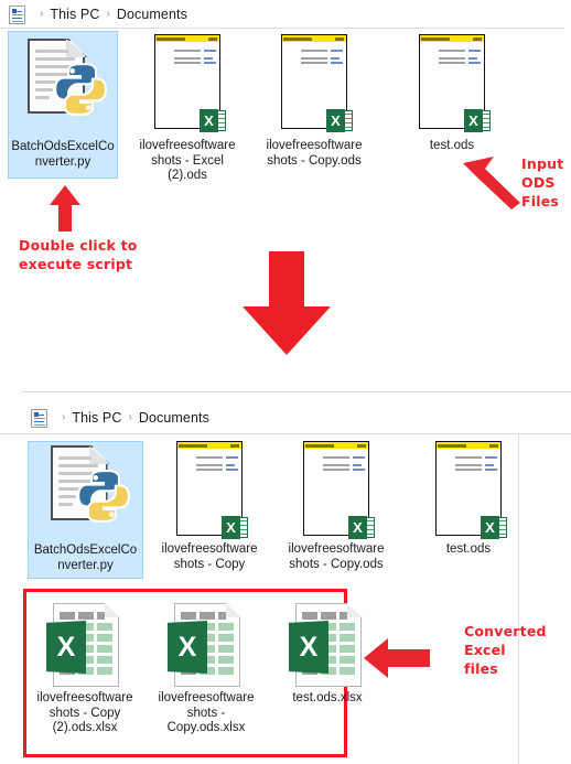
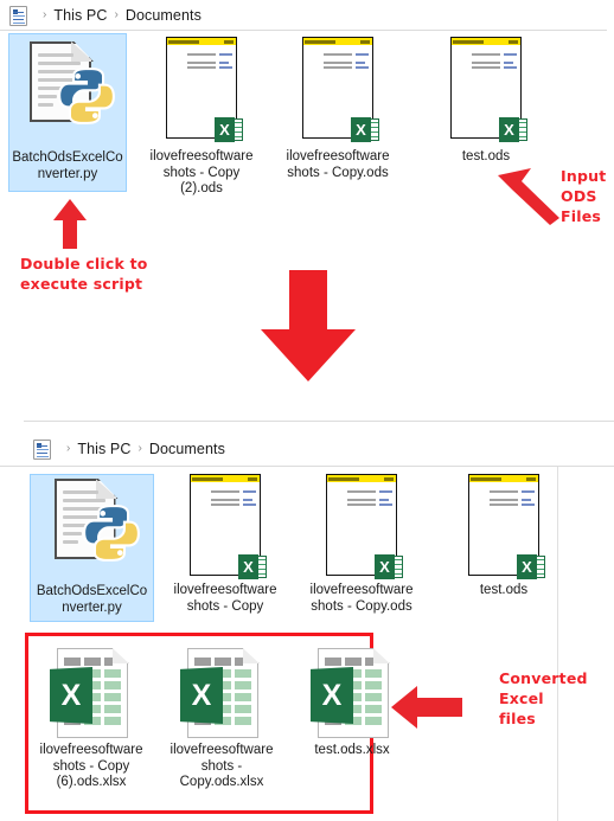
  ›
  This PC
  ›
  Documents
  BatchOdsExcelConverter.py
  X
- ilovefreesoftware shots - Excel (2).ods
+ ilovefreesoftware shots - Copy (2).ods
  X
  ilovefreesoftware shots - Copy.ods
  X
  test.ods
  Double click to
  execute script
  Input
  ODS
  Files
  ›
  This PC
  ›
  Documents
  BatchOdsExcelConverter.py
  X
  ilovefreesoftware shots - Copy
  X
  ilovefreesoftware shots - Copy.ods
  X
  test.ods
  X
- ilovefreesoftware shots - Copy (2).ods.xlsx
+ ilovefreesoftware shots - Copy (6).ods.xlsx
  X
  ilovefreesoftware shots - Copy.ods.xlsx
  X
  test.ods.xlsx
  Converted
  Excel
  files
